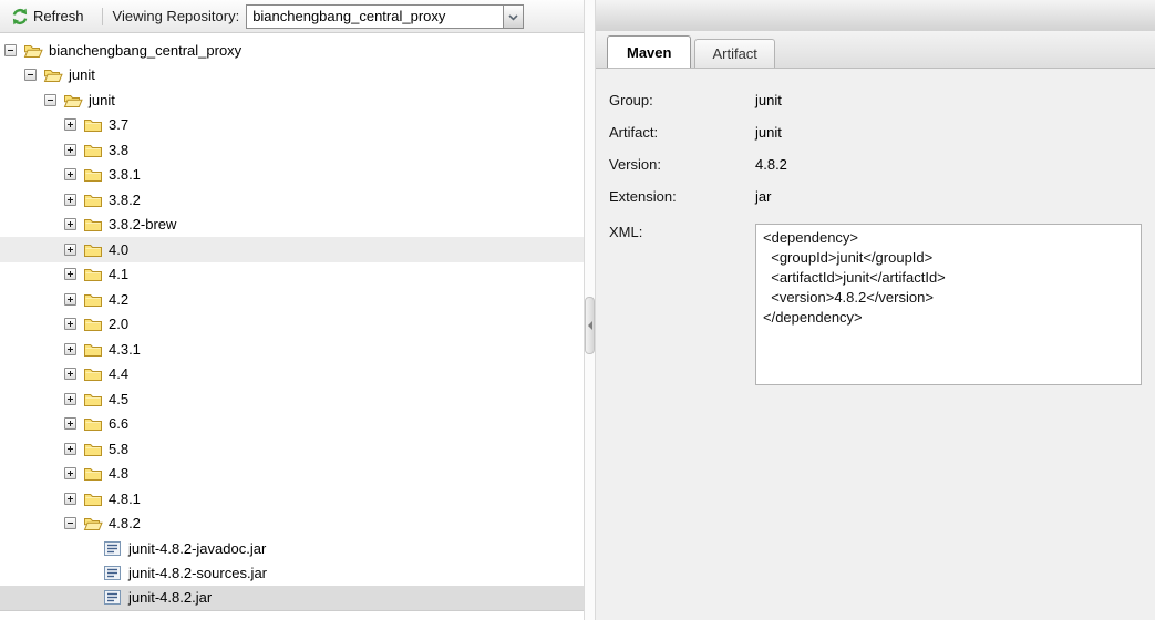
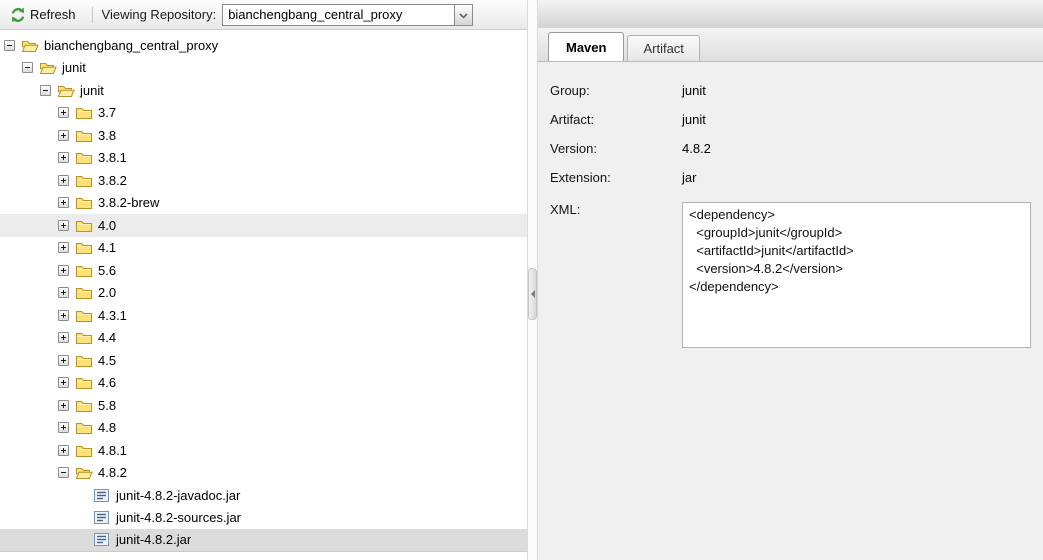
  Refresh
  Viewing Repository:
  bianchengbang_central_proxy
  bianchengbang_central_proxy
  junit
  junit
  3.7
  3.8
  3.8.1
  3.8.2
  3.8.2-brew
  4.0
  4.1
- 4.2
+ 5.6
  2.0
  4.3.1
  4.4
  4.5
- 6.6
+ 4.6
  5.8
  4.8
  4.8.1
  4.8.2
  junit-4.8.2-javadoc.jar
  junit-4.8.2-sources.jar
  junit-4.8.2.jar
  Maven
  Artifact
  Group:
  junit
  Artifact:
  junit
  Version:
  4.8.2
  Extension:
  jar
  XML:
  <dependency>
  <groupId>junit</groupId>
  <artifactId>junit</artifactId>
  <version>4.8.2</version>
  </dependency>
